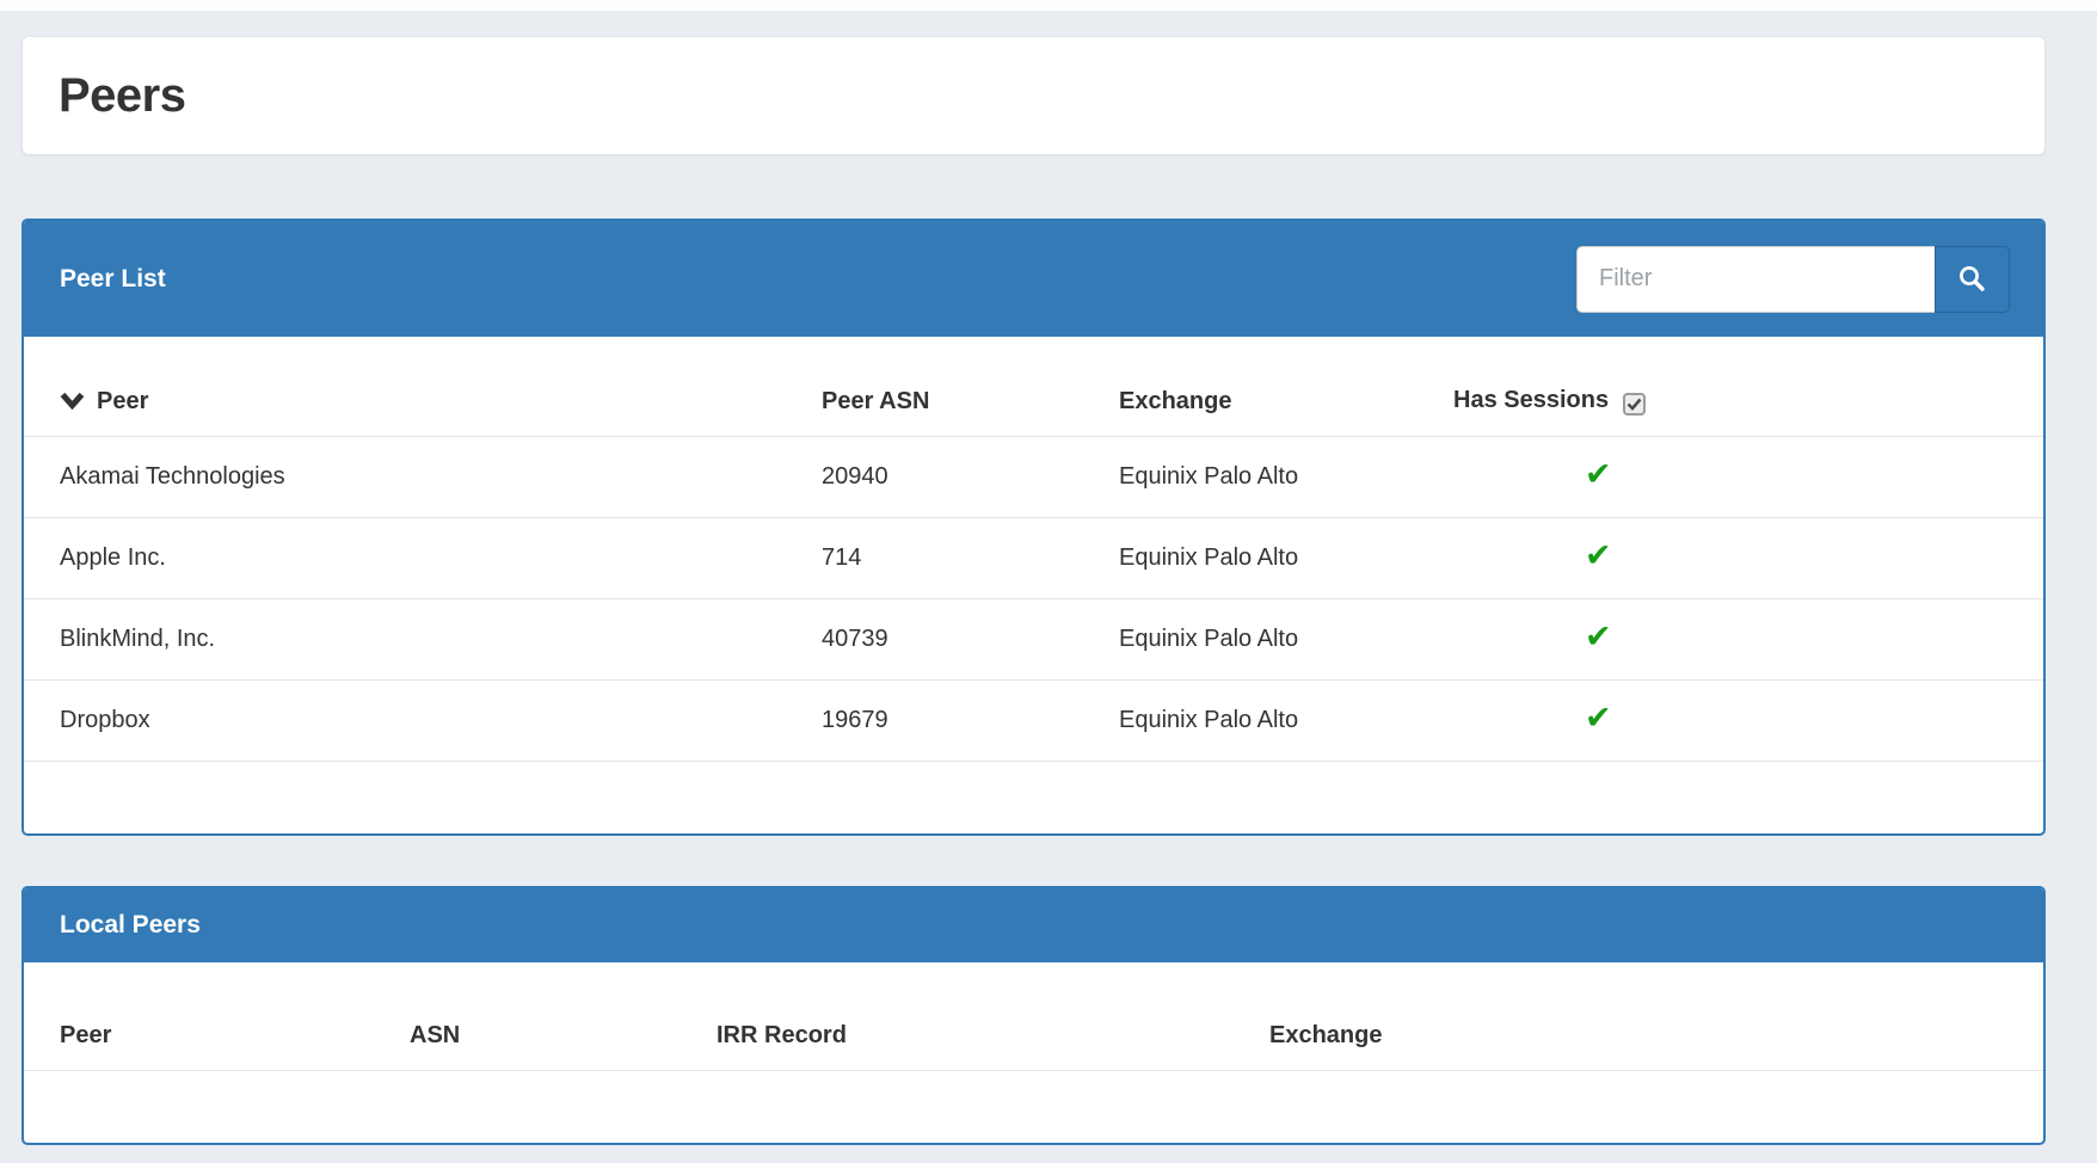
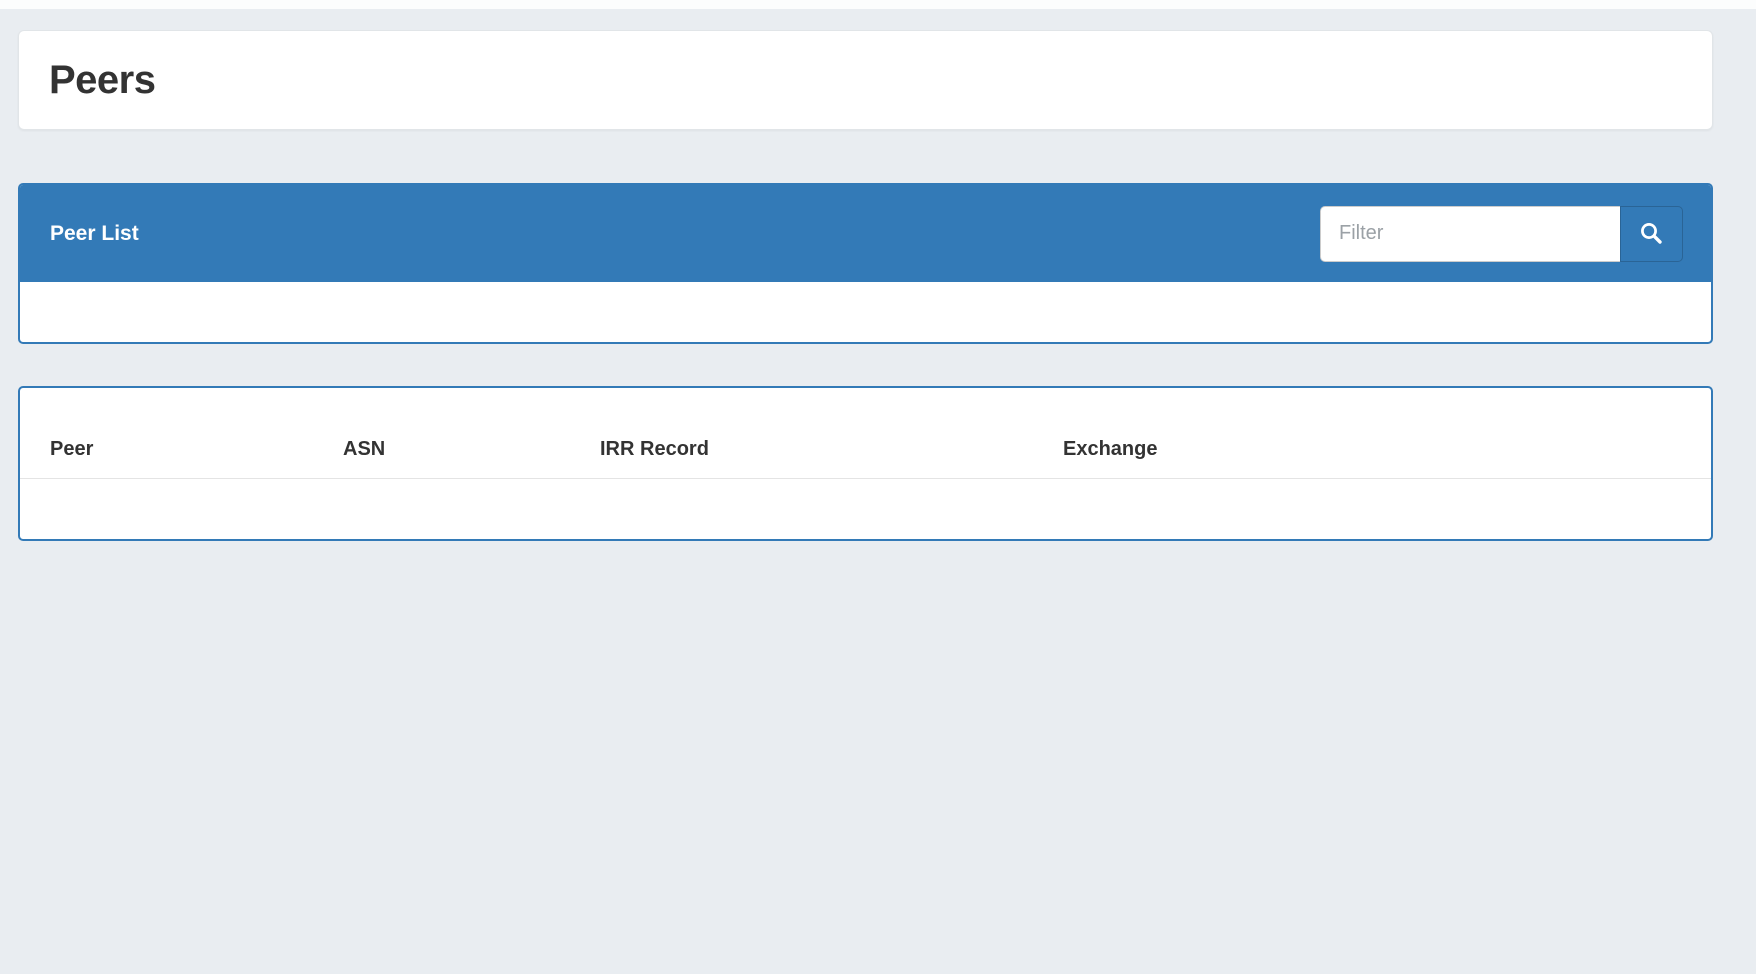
  Peers
  Peer List
  Filter
- Peer	Peer ASN	Exchange	Has Sessions
- Akamai Technologies	20940	Equinix Palo Alto	✔
- Apple Inc.	714	Equinix Palo Alto	✔
- BlinkMind, Inc.	40739	Equinix Palo Alto	✔
- Dropbox	19679	Equinix Palo Alto	✔
- Local Peers
  Peer	ASN	IRR Record	Exchange
